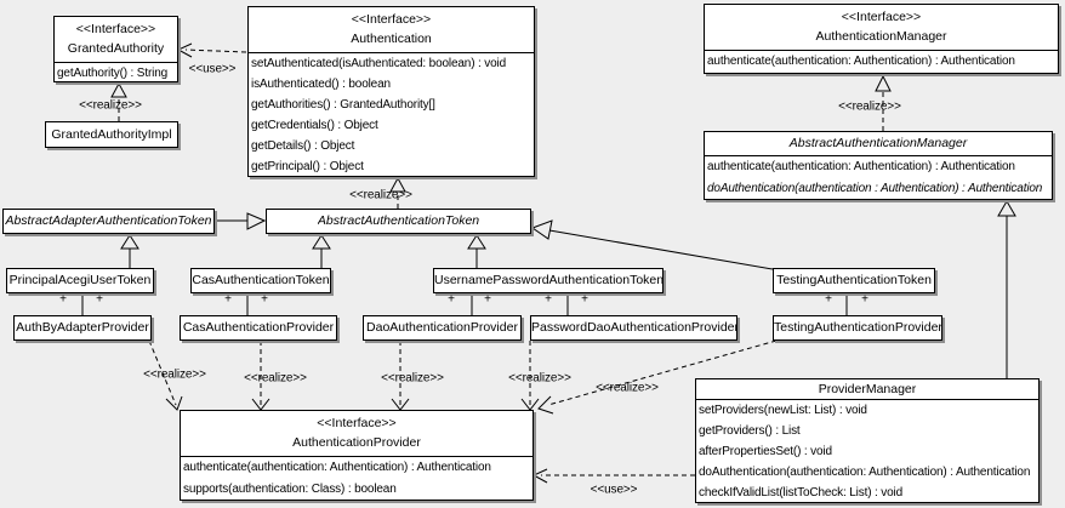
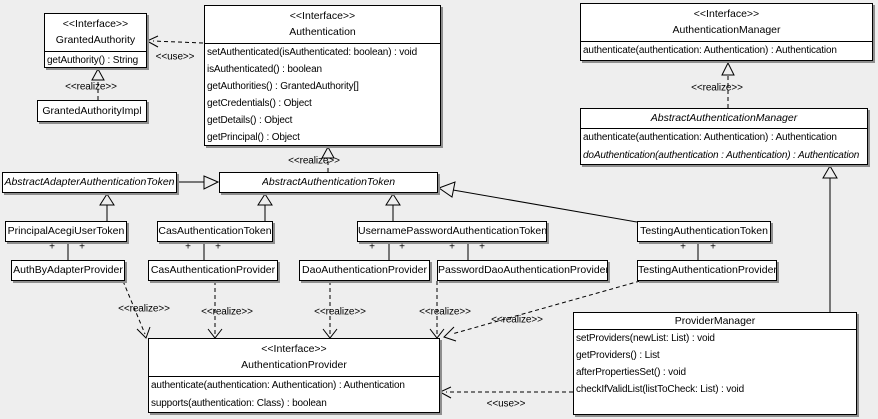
  <<Interface>>
  GrantedAuthority
  getAuthority() : String
  <<Interface>>
  Authentication
  setAuthenticated(isAuthenticated: boolean) : void
  isAuthenticated() : boolean
  getAuthorities() : GrantedAuthority[]
  getCredentials() : Object
  getDetails() : Object
  getPrincipal() : Object
  <<Interface>>
  AuthenticationManager
  authenticate(authentication: Authentication) : Authentication
  AbstractAuthenticationManager
  authenticate(authentication: Authentication) : Authentication
  doAuthentication(authentication : Authentication) : Authentication
  GrantedAuthorityImpl
  AbstractAdapterAuthenticationToken
  AbstractAuthenticationToken
  PrincipalAcegiUserToken
  CasAuthenticationToken
  UsernamePasswordAuthenticationToken
  TestingAuthenticationToken
  AuthByAdapterProvider
  CasAuthenticationProvider
  DaoAuthenticationProvider
  PasswordDaoAuthenticationProvide
  TestingAuthenticationProvider
  <<Interface>>
  AuthenticationProvider
  authenticate(authentication: Authentication) : Authentication
  supports(authentication: Class) : boolean
  ProviderManager
  setProviders(newList: List) : void
  getProviders() : List
  afterPropertiesSet() : void
- doAuthentication(authentication: Authentication) : Authentication
  checkIfValidList(listToCheck: List) : void
  <<use>>
  <<realize>>
  <<realize>>
  <<realize>>
  <<realize>>
  <<realize>>
  <<realize>>
  <<realize>>
  <<realize>>
  <<use>>
  +
  +
  +
  +
  +
  +
  +
  +
  +
  +
